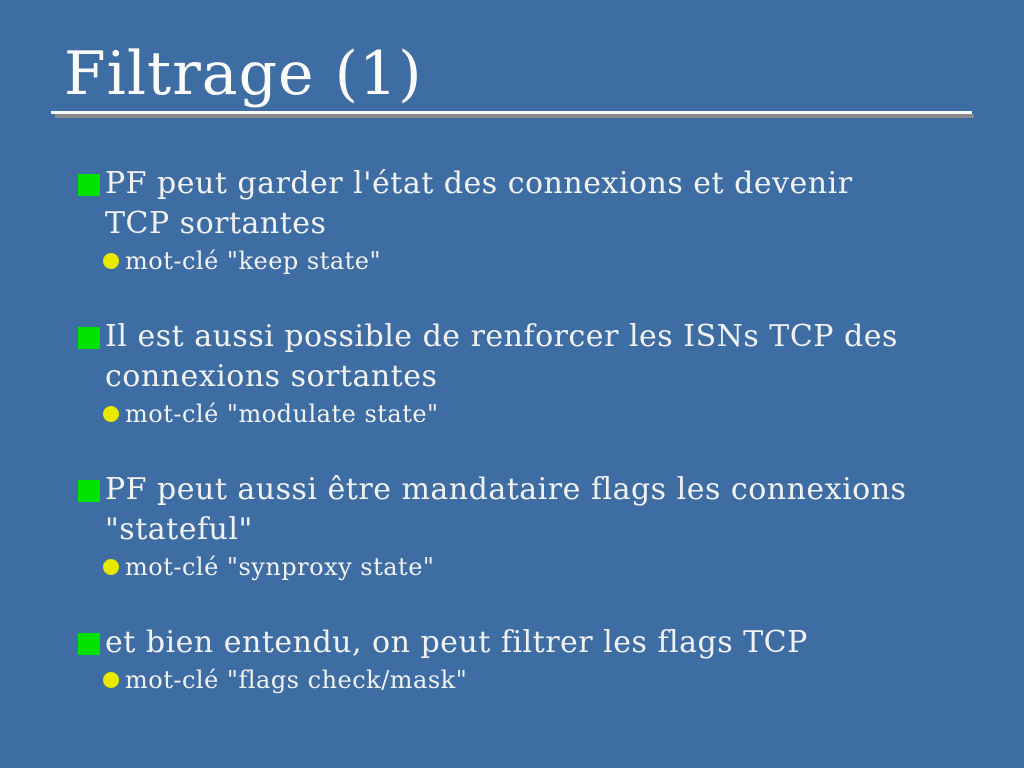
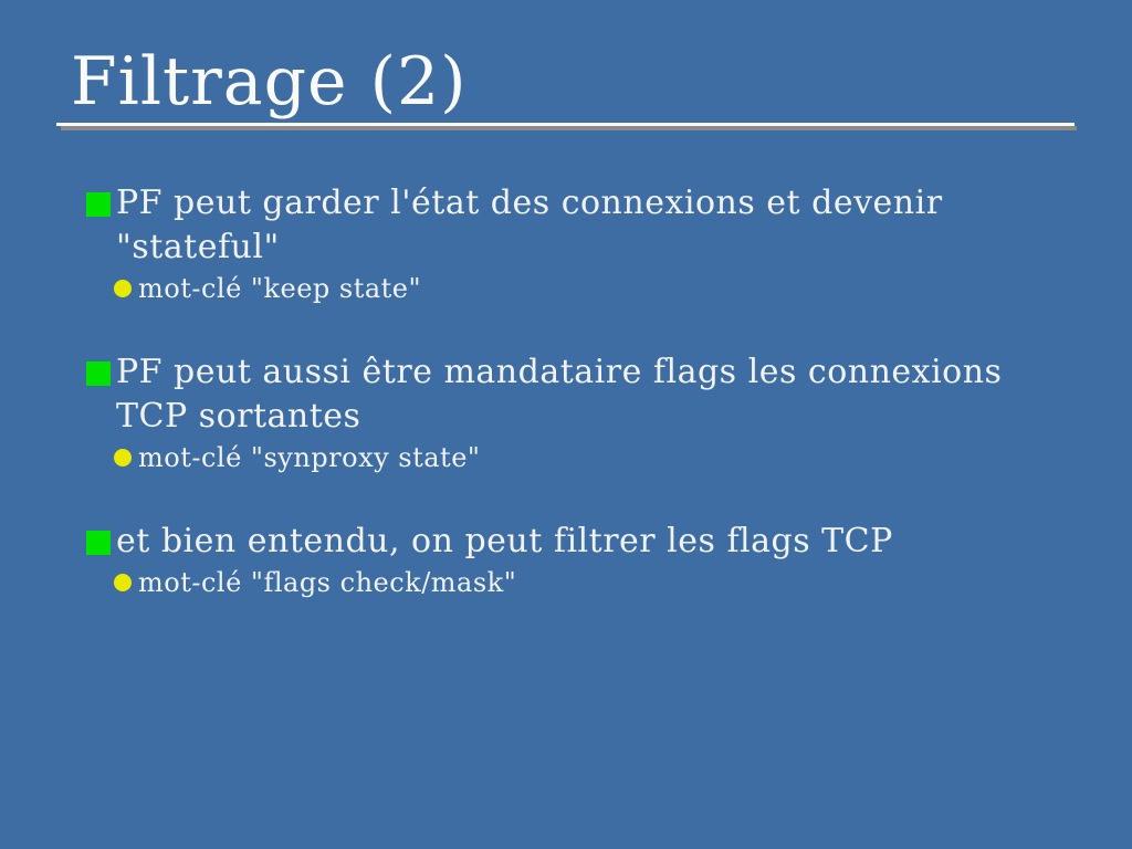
- Filtrage (1)
+ Filtrage (2)
  PF peut garder l'état des connexions et devenir
- TCP sortantes
+ "stateful"
  mot-clé "keep state"
- Il est aussi possible de renforcer les ISNs TCP des
- connexions sortantes
- mot-clé "modulate state"
  PF peut aussi être mandataire flags les connexions
- "stateful"
+ TCP sortantes
  mot-clé "synproxy state"
  et bien entendu, on peut filtrer les flags TCP
  mot-clé "flags check/mask"
